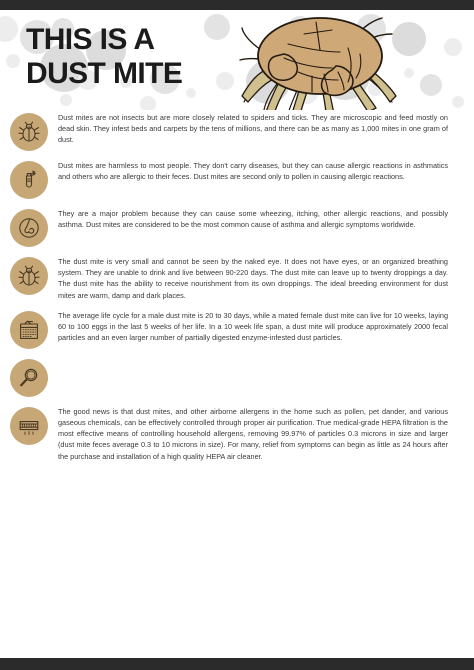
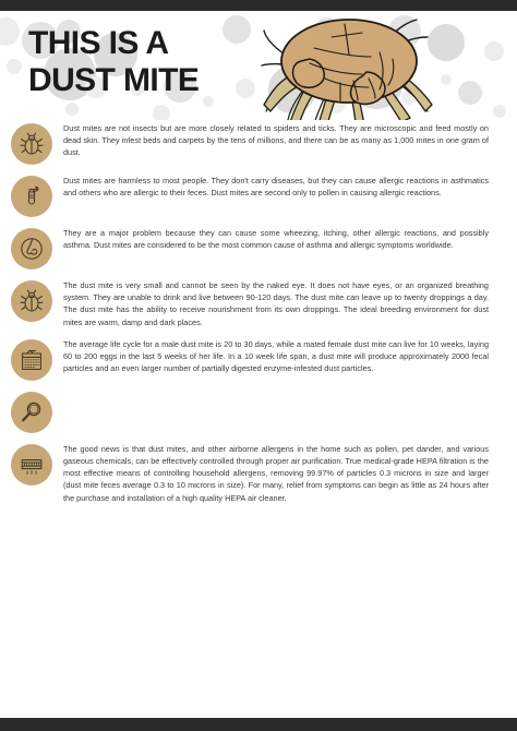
  THIS IS A
  DUST MITE
  Dust mites are not insects but are more closely related to spiders and ticks. They are microscopic and feed mostly on dead skin. They infest beds and carpets by the tens of millions, and there can be as many as 1,000 mites in one gram of dust.
  Dust mites are harmless to most people. They don't carry diseases, but they can cause allergic reactions in asthmatics and others who are allergic to their feces. Dust mites are second only to pollen in causing allergic reactions.
  They are a major problem because they can cause some wheezing, itching, other allergic reactions, and possibly asthma. Dust mites are considered to be the most common cause of asthma and allergic symptoms worldwide.
- The dust mite is very small and cannot be seen by the naked eye. It does not have eyes, or an organized breathing system. They are unable to drink and live between 90-220 days. The dust mite can leave up to twenty droppings a day. The dust mite has the ability to receive nourishment from its own droppings. The ideal breeding environment for dust mites are warm, damp and dark places.
+ The dust mite is very small and cannot be seen by the naked eye. It does not have eyes, or an organized breathing system. They are unable to drink and live between 90-120 days. The dust mite can leave up to twenty droppings a day. The dust mite has the ability to receive nourishment from its own droppings. The ideal breeding environment for dust mites are warm, damp and dark places.
- The average life cycle for a male dust mite is 20 to 30 days, while a mated female dust mite can live for 10 weeks, laying 60 to 100 eggs in the last 5 weeks of her life. In a 10 week life span, a dust mite will produce approximately 2000 fecal particles and an even larger number of partially digested enzyme-infested dust particles.
+ The average life cycle for a male dust mite is 20 to 30 days, while a mated female dust mite can live for 10 weeks, laying 60 to 200 eggs in the last 5 weeks of her life. In a 10 week life span, a dust mite will produce approximately 2000 fecal particles and an even larger number of partially digested enzyme-infested dust particles.
  The good news is that dust mites, and other airborne allergens in the home such as pollen, pet dander, and various gaseous chemicals, can be effectively controlled through proper air purification. True medical-grade HEPA filtration is the most effective means of controlling household allergens, removing 99.97% of particles 0.3 microns in size and larger (dust mite feces average 0.3 to 10 microns in size). For many, relief from symptoms can begin as little as 24 hours after the purchase and installation of a high quality HEPA air cleaner.
